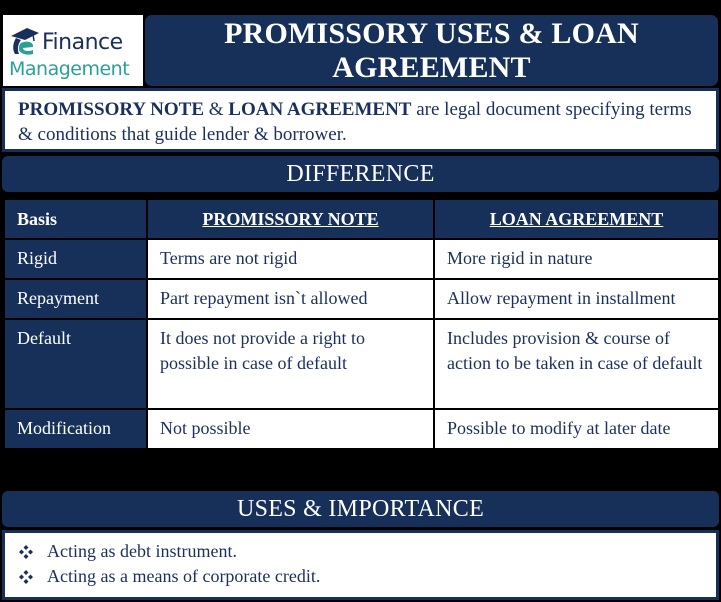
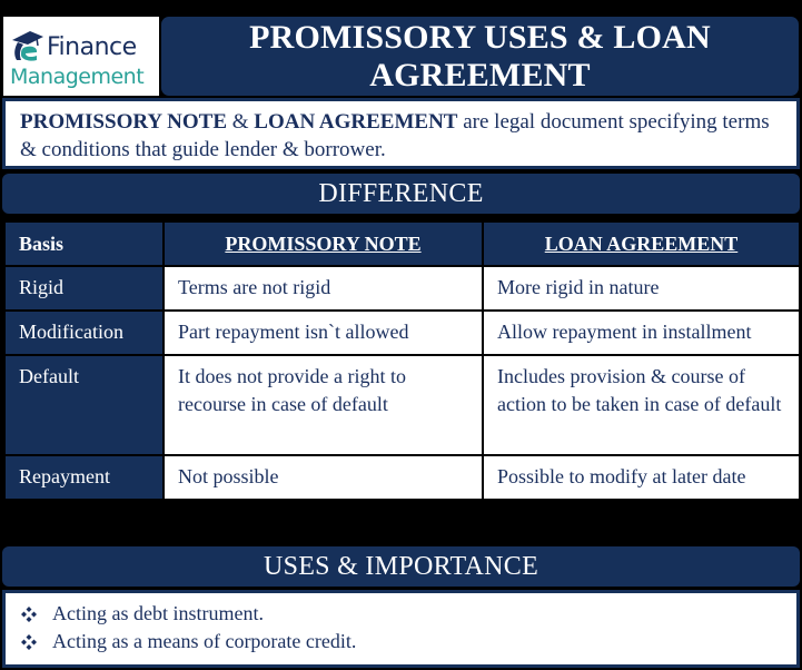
  Finance
  Management
  PROMISSORY USES & LOAN AGREEMENT
  PROMISSORY NOTE & LOAN AGREEMENT are legal document specifying terms & conditions that guide lender & borrower.
  DIFFERENCE
  Basis	PROMISSORY NOTE	LOAN AGREEMENT
  Rigid	Terms are not rigid	More rigid in nature
- Repayment	Part repayment isn`t allowed	Allow repayment in installment
+ Modification	Part repayment isn`t allowed	Allow repayment in installment
- Default	It does not provide a right to possible in case of default	Includes provision & course of action to be taken in case of default
+ Default	It does not provide a right to recourse in case of default	Includes provision & course of action to be taken in case of default
- Modification	Not possible	Possible to modify at later date
+ Repayment	Not possible	Possible to modify at later date
  USES & IMPORTANCE
  Acting as debt instrument.
  Acting as a means of corporate credit.
